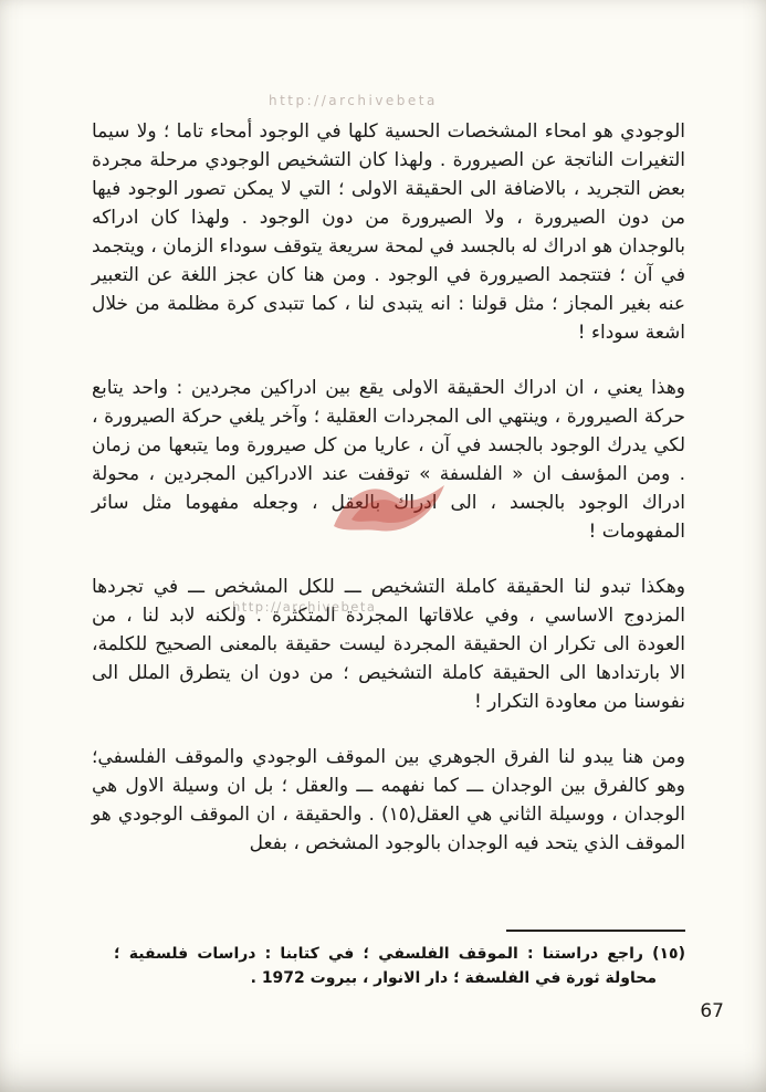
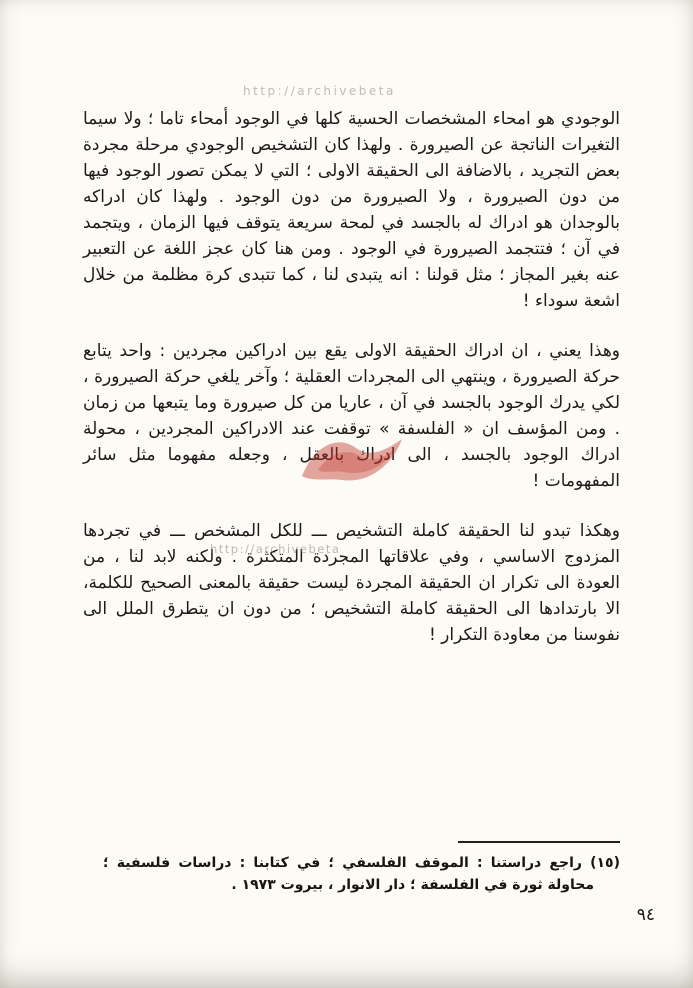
  http://archivebeta
- الوجودي هو امحاء المشخصات الحسية كلها في الوجود أمحاء تاما ؛ ولا سيما التغيرات الناتجة عن الصيرورة . ولهذا كان التشخيص الوجودي مرحلة مجردة بعض التجريد ، بالاضافة الى الحقيقة الاولى ؛ التي لا يمكن تصور الوجود فيها من دون الصيرورة ، ولا الصيرورة من دون الوجود . ولهذا كان ادراكه بالوجدان هو ادراك له بالجسد في لمحة سريعة يتوقف سوداء الزمان ، ويتجمد في آن ؛ فتتجمد الصيرورة في الوجود . ومن هنا كان عجز اللغة عن التعبير عنه بغير المجاز ؛ مثل قولنا : انه يتبدى لنا ، كما تتبدى كرة مظلمة من خلال اشعة سوداء !
+ الوجودي هو امحاء المشخصات الحسية كلها في الوجود أمحاء تاما ؛ ولا سيما التغيرات الناتجة عن الصيرورة . ولهذا كان التشخيص الوجودي مرحلة مجردة بعض التجريد ، بالاضافة الى الحقيقة الاولى ؛ التي لا يمكن تصور الوجود فيها من دون الصيرورة ، ولا الصيرورة من دون الوجود . ولهذا كان ادراكه بالوجدان هو ادراك له بالجسد في لمحة سريعة يتوقف فيها الزمان ، ويتجمد في آن ؛ فتتجمد الصيرورة في الوجود . ومن هنا كان عجز اللغة عن التعبير عنه بغير المجاز ؛ مثل قولنا : انه يتبدى لنا ، كما تتبدى كرة مظلمة من خلال اشعة سوداء !
  وهذا يعني ، ان ادراك الحقيقة الاولى يقع بين ادراكين مجردين : واحد يتابع حركة الصيرورة ، وينتهي الى المجردات العقلية ؛ وآخر يلغي حركة الصيرورة ، لكي يدرك الوجود بالجسد في آن ، عاريا من كل صيرورة وما يتبعها من زمان . ومن المؤسف ان « الفلسفة » توقفت عند الادراكين المجردين ، محولة ادراك الوجود بالجسد ، الى ادراك بالعقل ، وجعله مفهوما مثل سائر المفهومات !
  وهكذا تبدو لنا الحقيقة كاملة التشخيص ـــ للكل المشخص ـــ في تجردها المزدوج الاساسي ، وفي علاقاتها المجردة المتكثرة . ولكنه لابد لنا ، من العودة الى تكرار ان الحقيقة المجردة ليست حقيقة بالمعنى الصحيح للكلمة، الا بارتدادها الى الحقيقة كاملة التشخيص ؛ من دون ان يتطرق الملل الى نفوسنا من معاودة التكرار !
- ومن هنا يبدو لنا الفرق الجوهري بين الموقف الوجودي والموقف الفلسفي؛ وهو كالفرق بين الوجدان ـــ كما نفهمه ـــ والعقل ؛ بل ان وسيلة الاول هي الوجدان ، ووسيلة الثاني هي العقل(١٥) . والحقيقة ، ان الموقف الوجودي هو الموقف الذي يتحد فيه الوجدان بالوجود المشخص ، بفعل
  http://archivebeta
- (١٥) راجع دراستنا : الموقف الفلسفي ؛ في كتابنا : دراسات فلسفية ؛ محاولة ثورة في الفلسفة ؛ دار الانوار ، بيروت 1972 .
+ (١٥) راجع دراستنا : الموقف الفلسفي ؛ في كتابنا : دراسات فلسفية ؛ محاولة ثورة في الفلسفة ؛ دار الانوار ، بيروت ١٩٧٣ .
- 67
+ ٩٤
